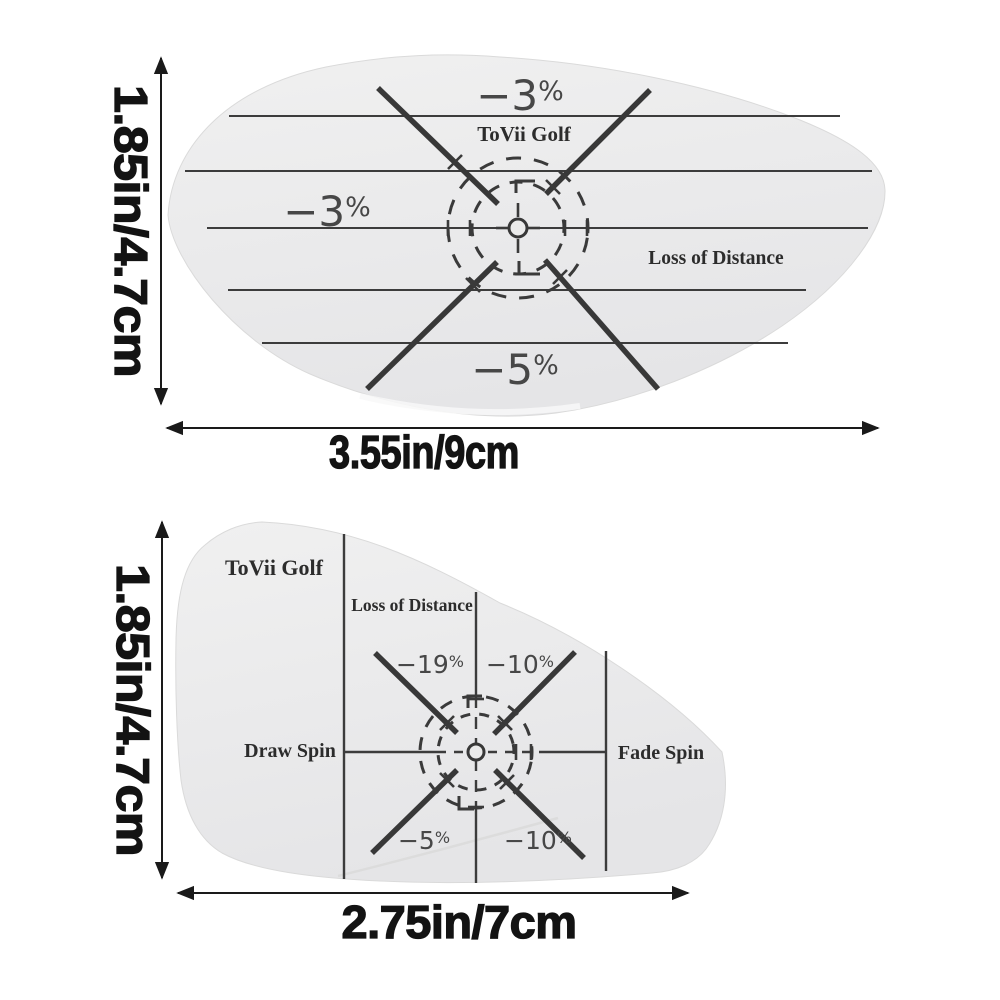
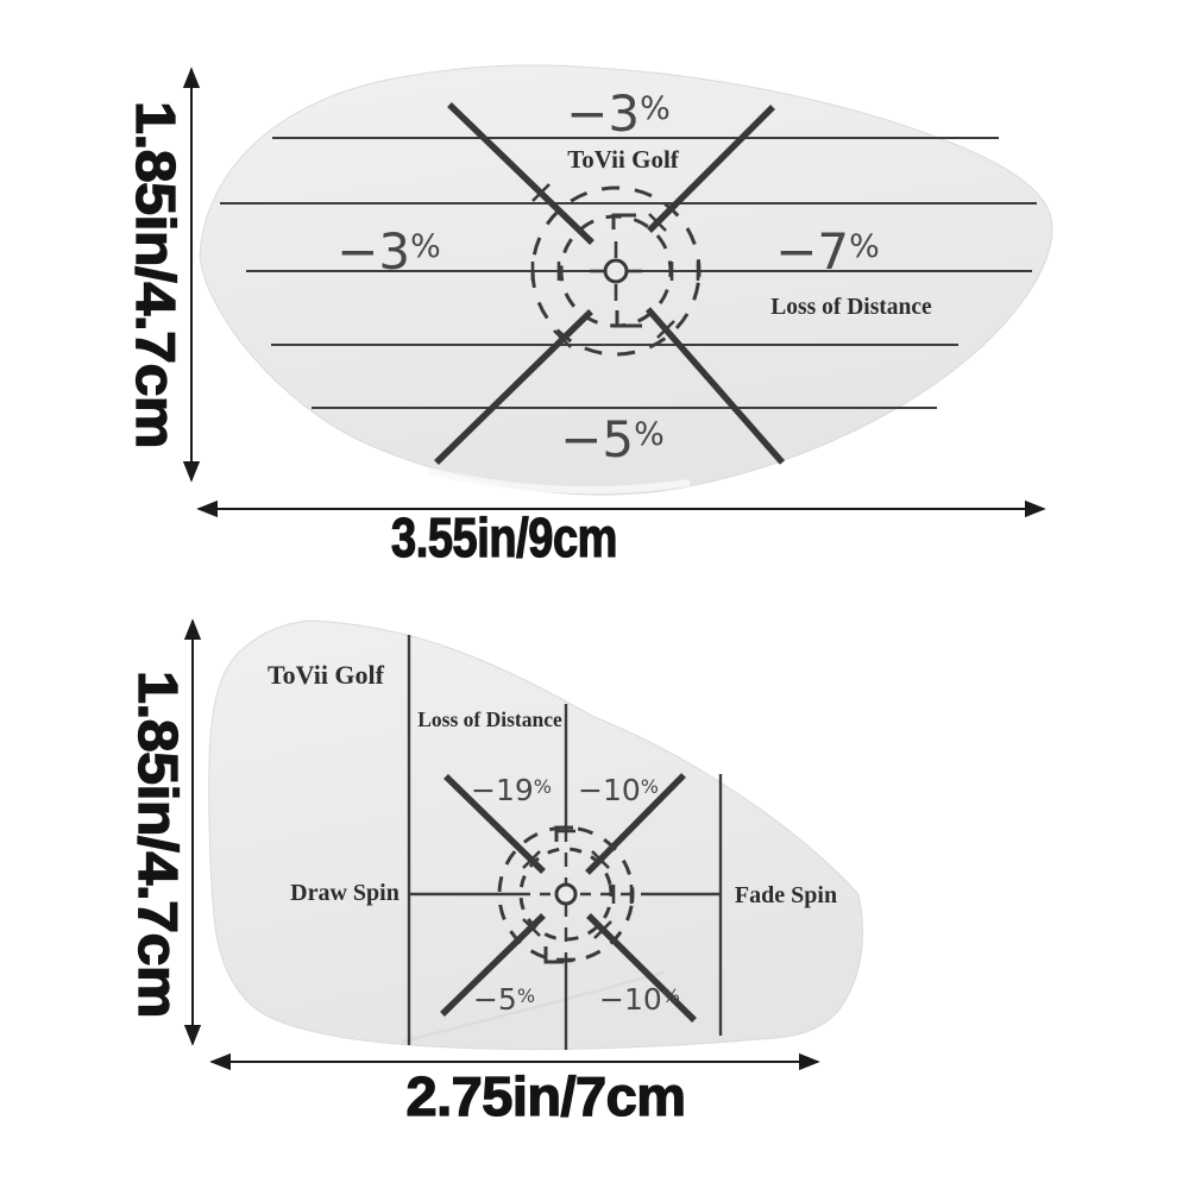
  −3%
  ToVii Golf
  −3%
+ −7%
  Loss of Distance
  −5%
  3.55in/9cm
  ToVii Golf
  Loss of Distance
  −19%
  −10%
  Draw Spin
  Fade Spin
  −5%
  −10%
  2.75in/7cm
